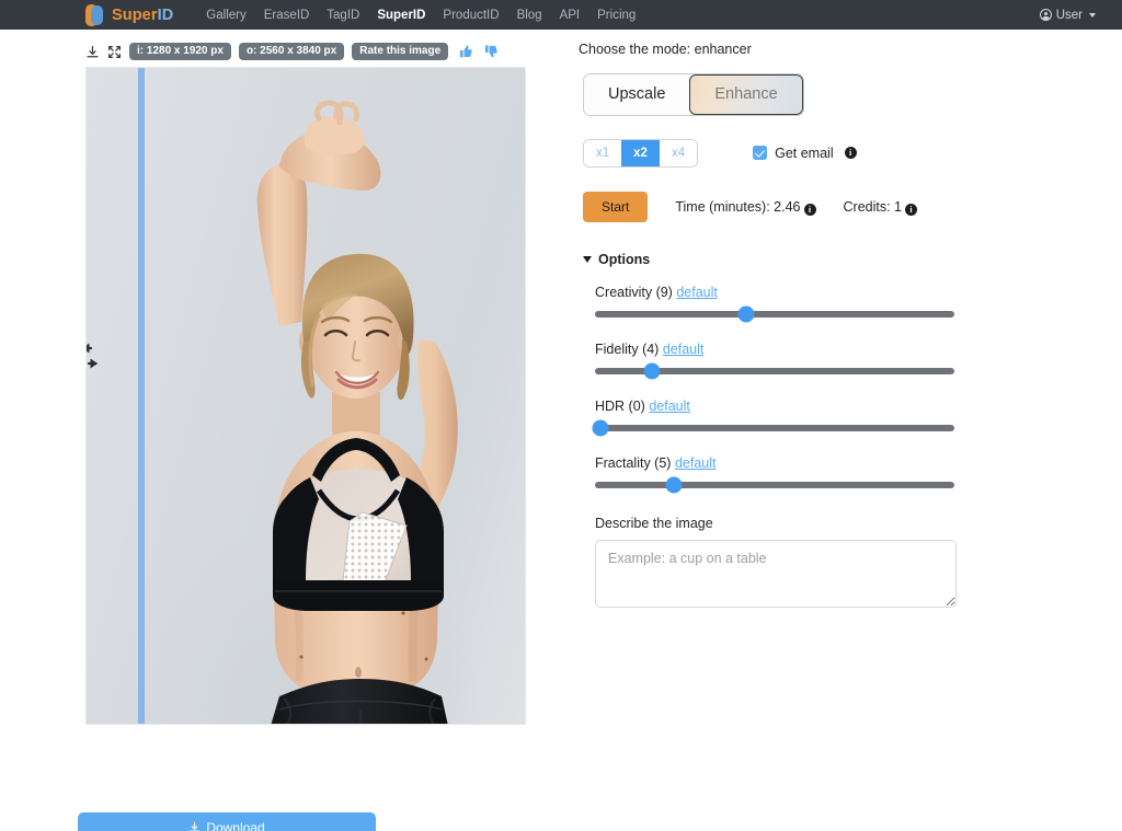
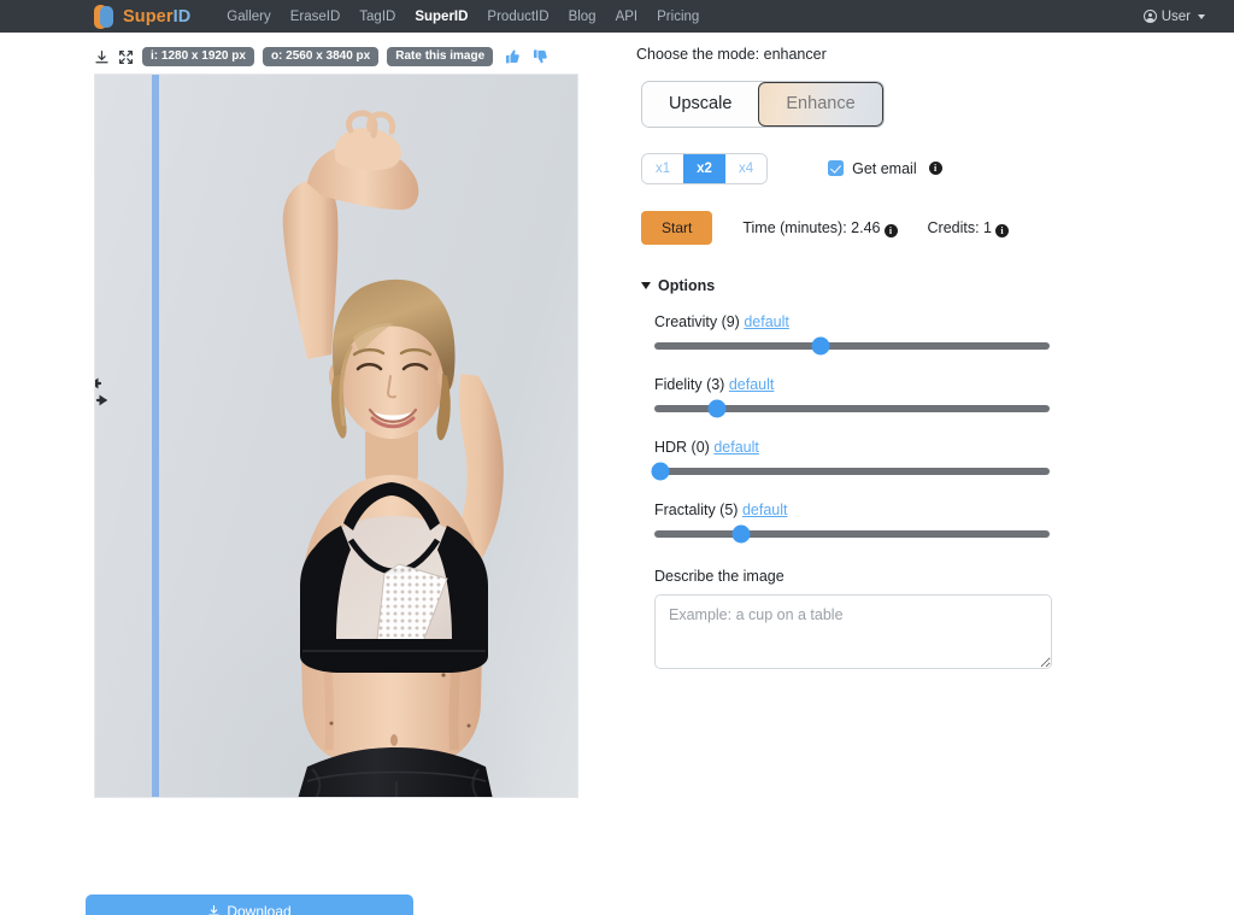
  SuperID
  Gallery
  EraseID
  TagID
  SuperID
  ProductID
  Blog
  API
  Pricing
  User
  i: 1280 x 1920 px
  o: 2560 x 3840 px
  Rate this image
  Download
  Choose the mode: enhancer
  Upscale
  Enhance
  x1
  x2
  x4
  Get email
  i
  Start
  Time (minutes): 2.46 i
  Credits: 1 i
  Options
  Creativity (9) default
- Fidelity (4) default
+ Fidelity (3) default
  HDR (0) default
  Fractality (5) default
  Describe the image
  Example: a cup on a table
